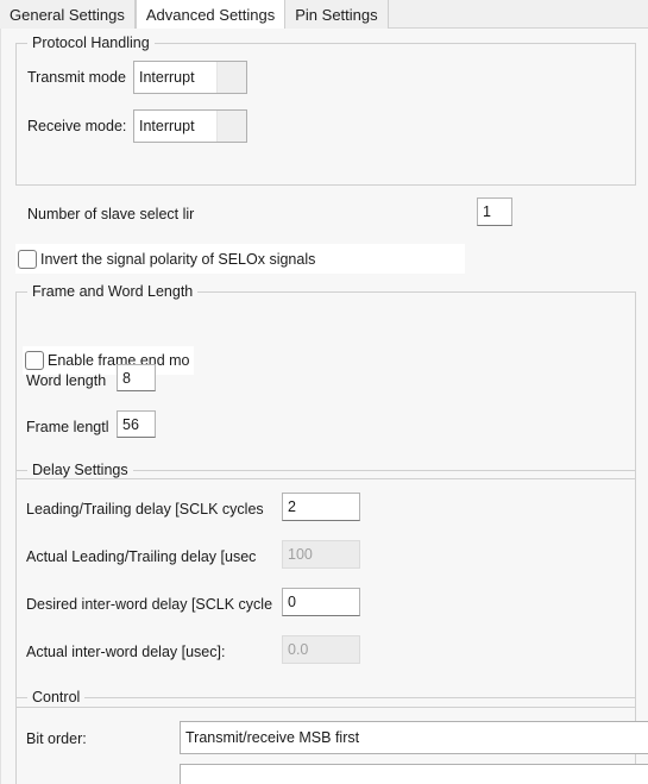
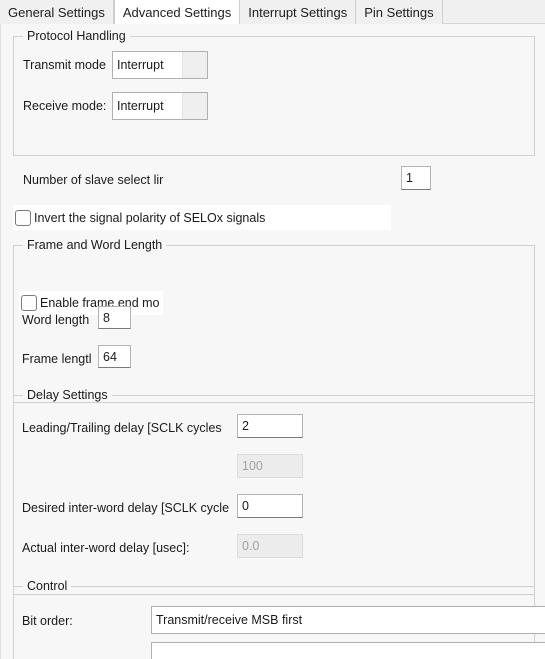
  General Settings
  Advanced Settings
+ Interrupt Settings
  Pin Settings
  Protocol Handling
  Transmit mode
  Interrupt
  Receive mode:
  Interrupt
  Number of slave select lir
  1
  Invert the signal polarity of SELOx signals
  Frame and Word Length
  Enable frame end mo
  Word length
  8
  Frame lengtl
- 56
+ 64
  Delay Settings
  Leading/Trailing delay [SCLK cycles
  2
- Actual Leading/Trailing delay [usec
  100
  Desired inter-word delay [SCLK cycle
  0
  Actual inter-word delay [usec]:
  0.0
  Control
  Bit order:
  Transmit/receive MSB first
